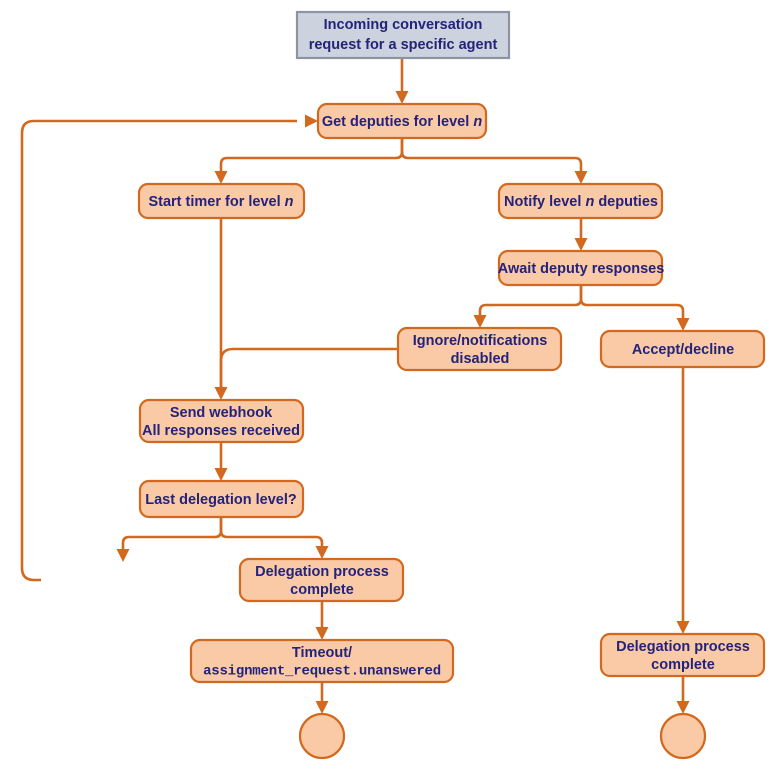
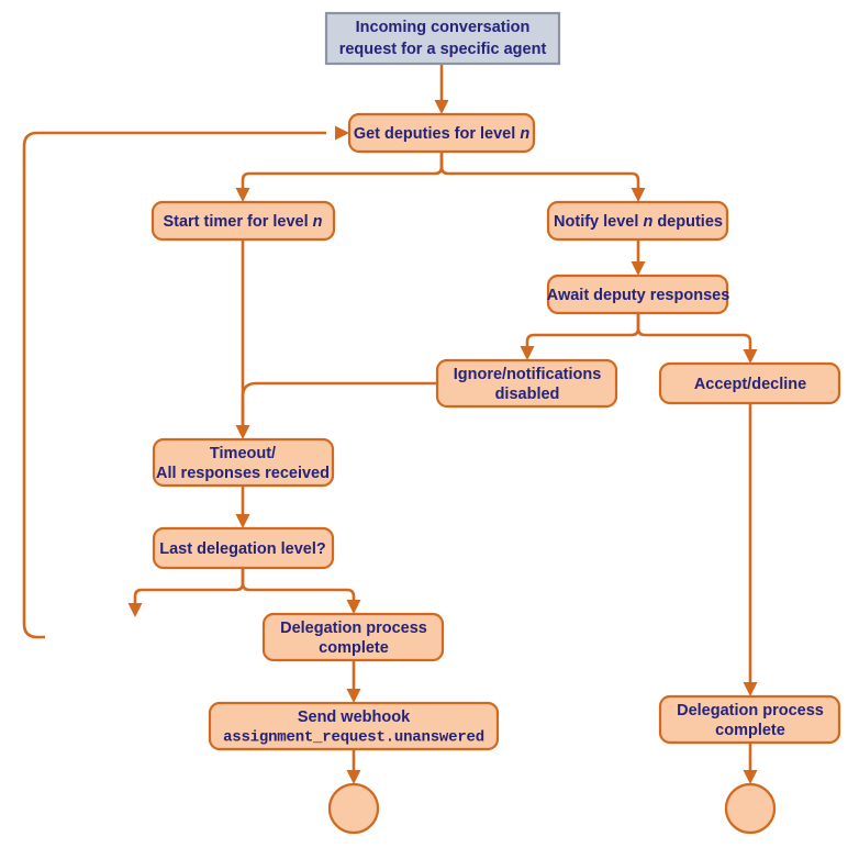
  Incoming conversation
  request for a specific agent
  Get deputies for level n
  Start timer for level n
  Notify level n deputies
  Await deputy responses
  Ignore/notifications
  disabled
  Accept/decline
- Send webhook
+ Timeout/
  All responses received
  Last delegation level?
  Delegation process
  complete
- Timeout/
+ Send webhook
  assignment_request.unanswered
  Delegation process
  complete
